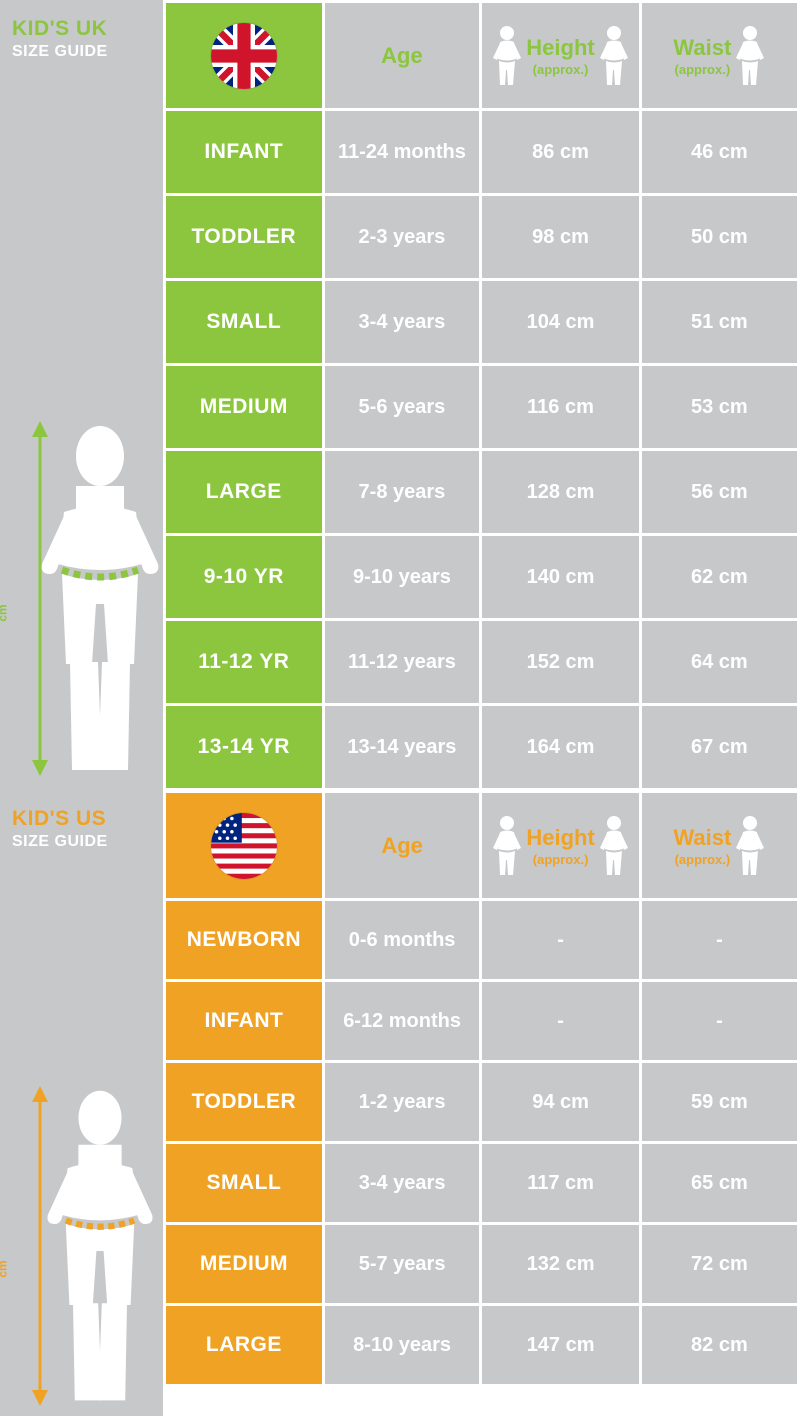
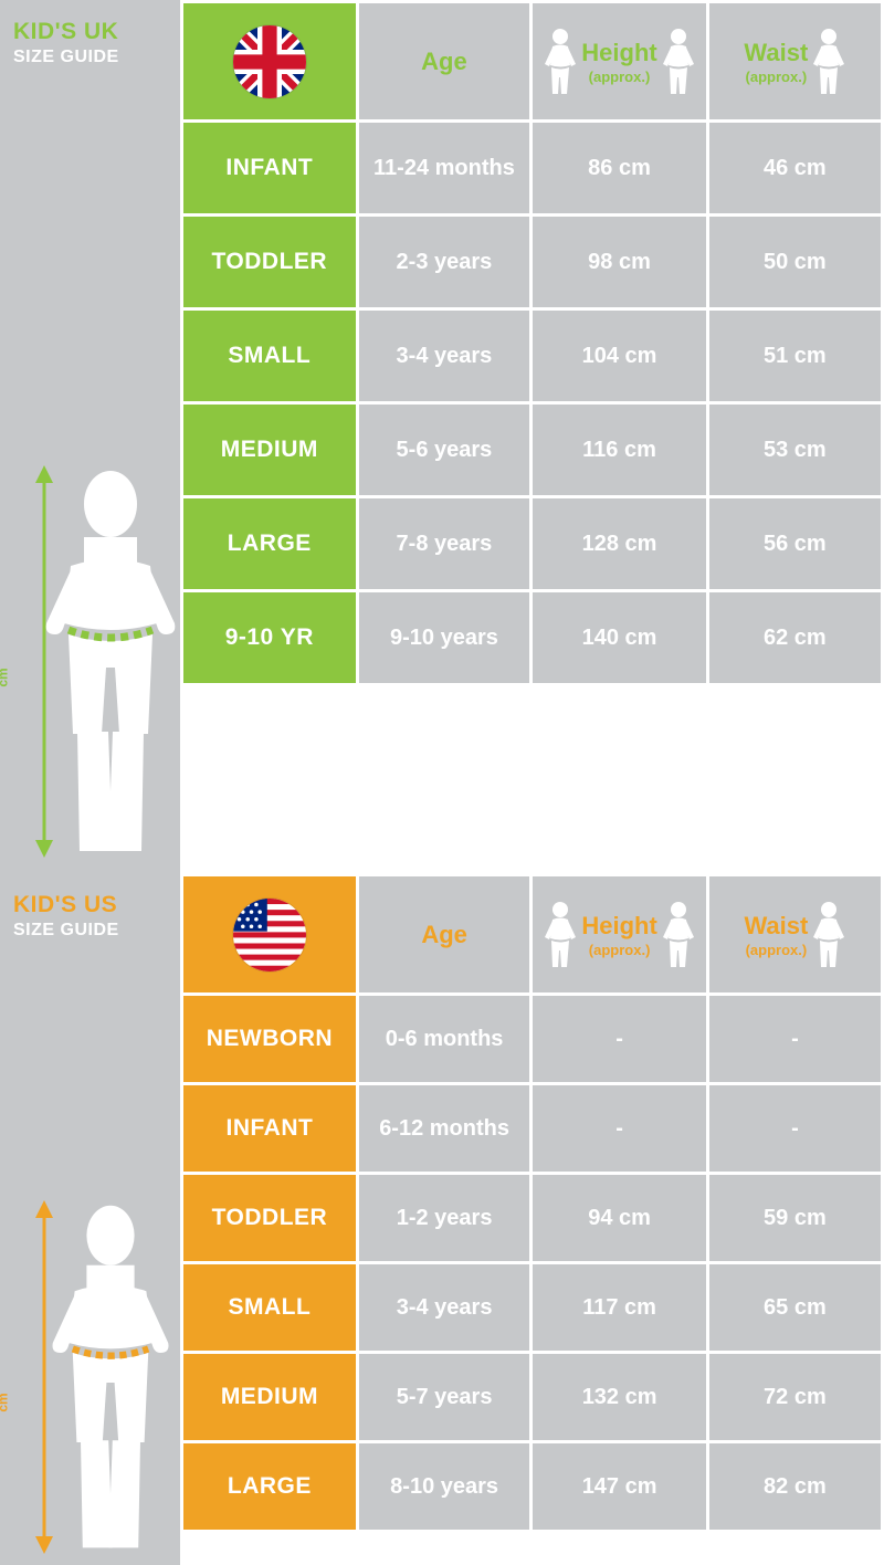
  KID'S UK
  SIZE GUIDE
  	Age	Height (approx.)	Waist (approx.)
  INFANT	11-24 months	86 cm	46 cm
  TODDLER	2-3 years	98 cm	50 cm
  SMALL	3-4 years	104 cm	51 cm
  MEDIUM	5-6 years	116 cm	53 cm
  LARGE	7-8 years	128 cm	56 cm
  9-10 YR	9-10 years	140 cm	62 cm
- 11-12 YR	11-12 years	152 cm	64 cm
- 13-14 YR	13-14 years	164 cm	67 cm
  KID'S US
  SIZE GUIDE
  	Age	Height (approx.)	Waist (approx.)
  NEWBORN	0-6 months	-	-
  INFANT	6-12 months	-	-
  TODDLER	1-2 years	94 cm	59 cm
  SMALL	3-4 years	117 cm	65 cm
  MEDIUM	5-7 years	132 cm	72 cm
  LARGE	8-10 years	147 cm	82 cm
